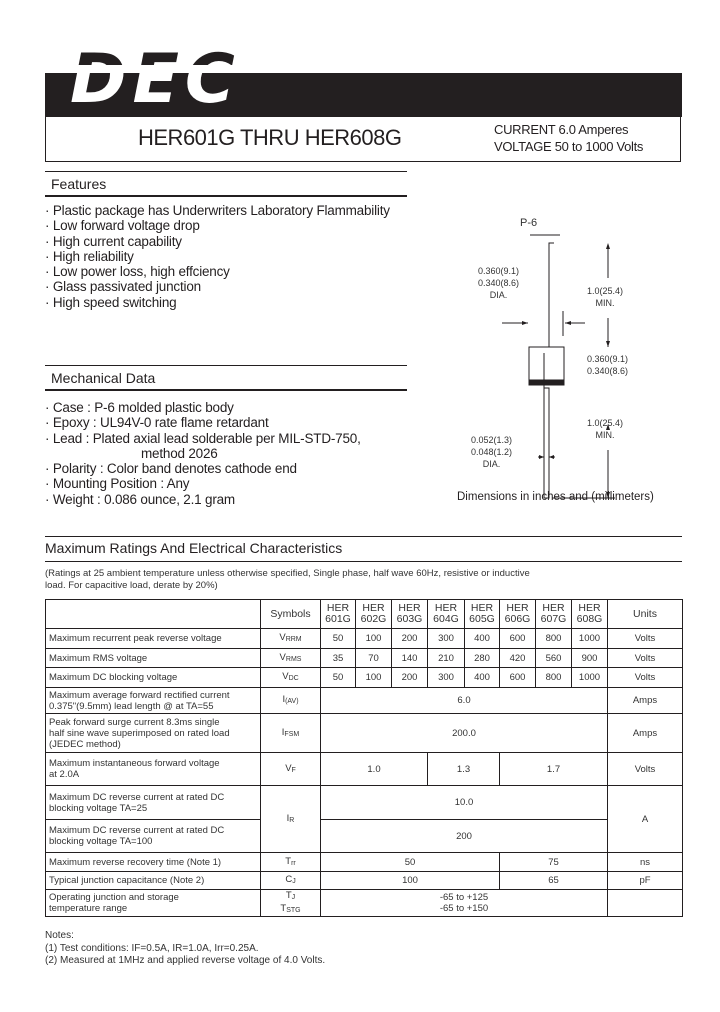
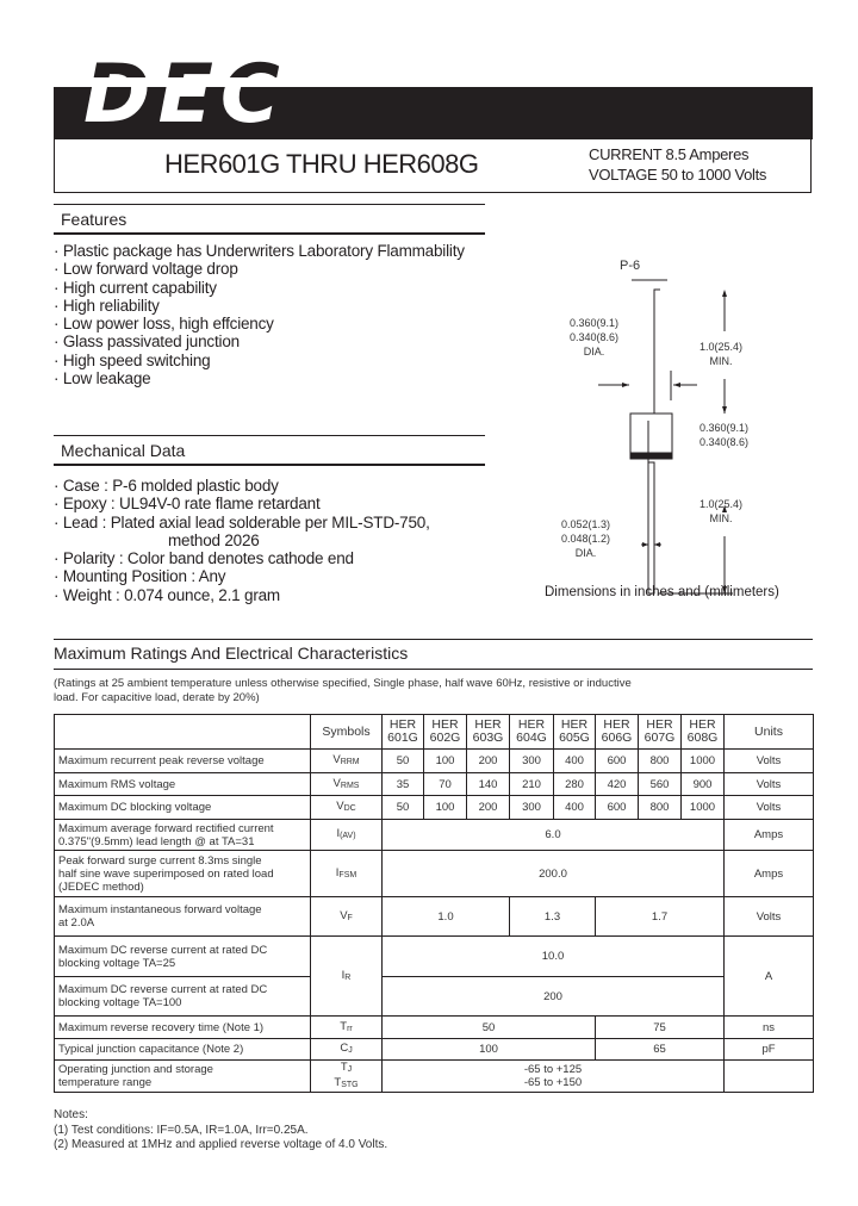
  DEC
  HER601G THRU HER608G
- CURRENT 6.0 Amperes
+ CURRENT 8.5 Amperes
  VOLTAGE 50 to 1000 Volts
  Features
  Plastic package has Underwriters Laboratory Flammability
  Low forward voltage drop
  High current capability
  High reliability
  Low power loss, high effciency
  Glass passivated junction
  High speed switching
+ Low leakage
  Mechanical Data
  Case : P-6 molded plastic body
  Epoxy : UL94V-0 rate flame retardant
  Lead : Plated axial lead solderable per MIL-STD-750,
  method 2026
  Polarity : Color band denotes cathode end
  Mounting Position : Any
- Weight : 0.086 ounce, 2.1 gram
+ Weight : 0.074 ounce, 2.1 gram
  P-6
  0.360(9.1)
  0.340(8.6)
  DIA.
  1.0(25.4)
  MIN.
  0.360(9.1)
  0.340(8.6)
  1.0(25.4)
  MIN.
  0.052(1.3)
  0.048(1.2)
  DIA.
  Dimensions in inches and (millimeters)
  Maximum Ratings And Electrical Characteristics
  (Ratings at 25 ambient temperature unless otherwise specified, Single phase, half wave 60Hz, resistive or inductive
  load. For capacitive load, derate by 20%)
  	Symbols	HER 601G	HER 602G	HER 603G	HER 604G	HER 605G	HER 606G	HER 607G	HER 608G	Units
  Maximum recurrent peak reverse voltage	V	50	100	200	300	400	600	800	1000	Volts
  Maximum RMS voltage	V	35	70	140	210	280	420	560	900	Volts
  Maximum DC blocking voltage	V	50	100	200	300	400	600	800	1000	Volts
- Maximum average forward rectified current0.375"(9.5mm) lead length @ at TA=55	I	6.0	Amps
+ Maximum average forward rectified current0.375"(9.5mm) lead length @ at TA=31	I	6.0	Amps
  Peak forward surge current 8.3ms singlehalf sine wave superimposed on rated load(JEDEC method)	I	200.0	Amps
  Maximum instantaneous forward voltageat 2.0A	V	1.0	1.3	1.7	Volts
  Maximum DC reverse current at rated DCblocking voltage TA=25	I	10.0	A
  Maximum DC reverse current at rated DCblocking voltage TA=100	200
  Maximum reverse recovery time (Note 1)	T	50	75	ns
  Typical junction capacitance (Note 2)	C	100	65	pF
  Operating junction and storagetemperature range	TT	-65 to +125-65 to +150
  Notes:
  (1) Test conditions: IF=0.5A, IR=1.0A, Irr=0.25A.
  (2) Measured at 1MHz and applied reverse voltage of 4.0 Volts.
